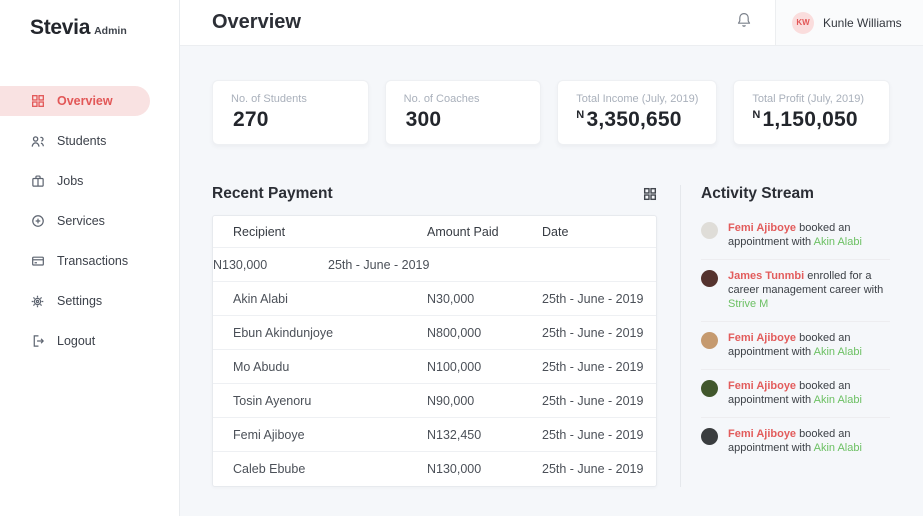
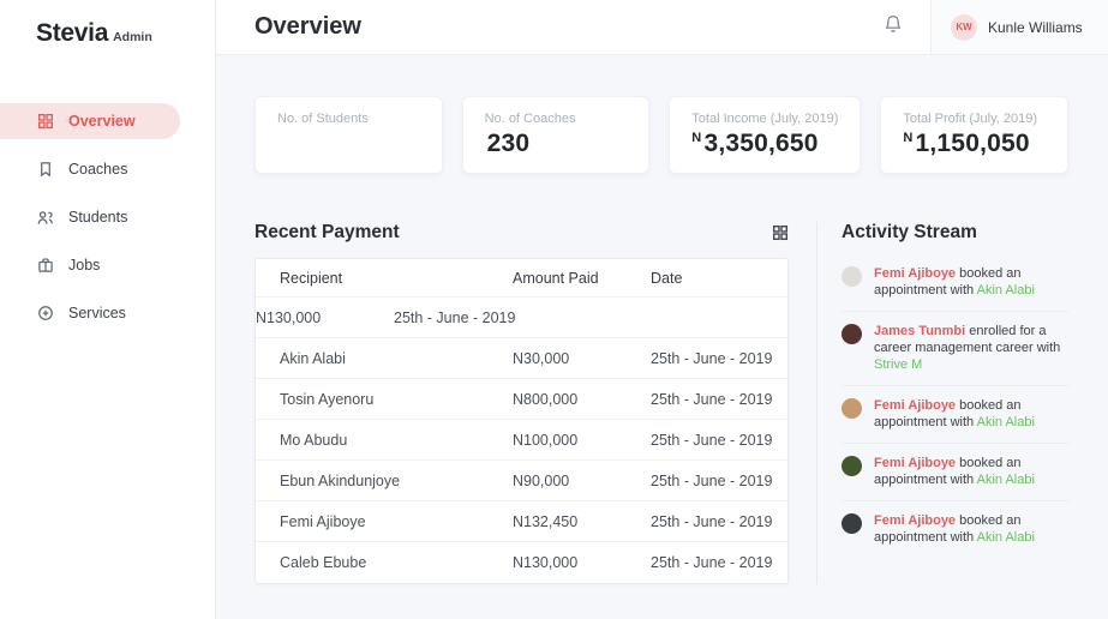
  Stevia
  Admin
  Overview
+ Coaches
  Students
  Jobs
  Services
- Transactions
- Settings
- Logout
  Overview
  KW
  Kunle Williams
  No. of Students
- 270
  No. of Coaches
- 300
+ 230
  Total Income (July, 2019)
  N 3,350,650
  Total Profit (July, 2019)
  N 1,150,050
  Recent Payment
  Recipient
  Amount Paid
  Date
  N130,000
  25th - June - 2019
  Akin Alabi
  N30,000
  25th - June - 2019
- Ebun Akindunjoye
+ Tosin Ayenoru
  N800,000
  25th - June - 2019
  Mo Abudu
  N100,000
  25th - June - 2019
- Tosin Ayenoru
+ Ebun Akindunjoye
  N90,000
  25th - June - 2019
  Femi Ajiboye
  N132,450
  25th - June - 2019
  Caleb Ebube
  N130,000
  25th - June - 2019
  Activity Stream
  Femi Ajiboye booked an appointment with Akin Alabi
  James Tunmbi enrolled for a career management career with Strive M
  Femi Ajiboye booked an appointment with Akin Alabi
  Femi Ajiboye booked an appointment with Akin Alabi
  Femi Ajiboye booked an appointment with Akin Alabi
